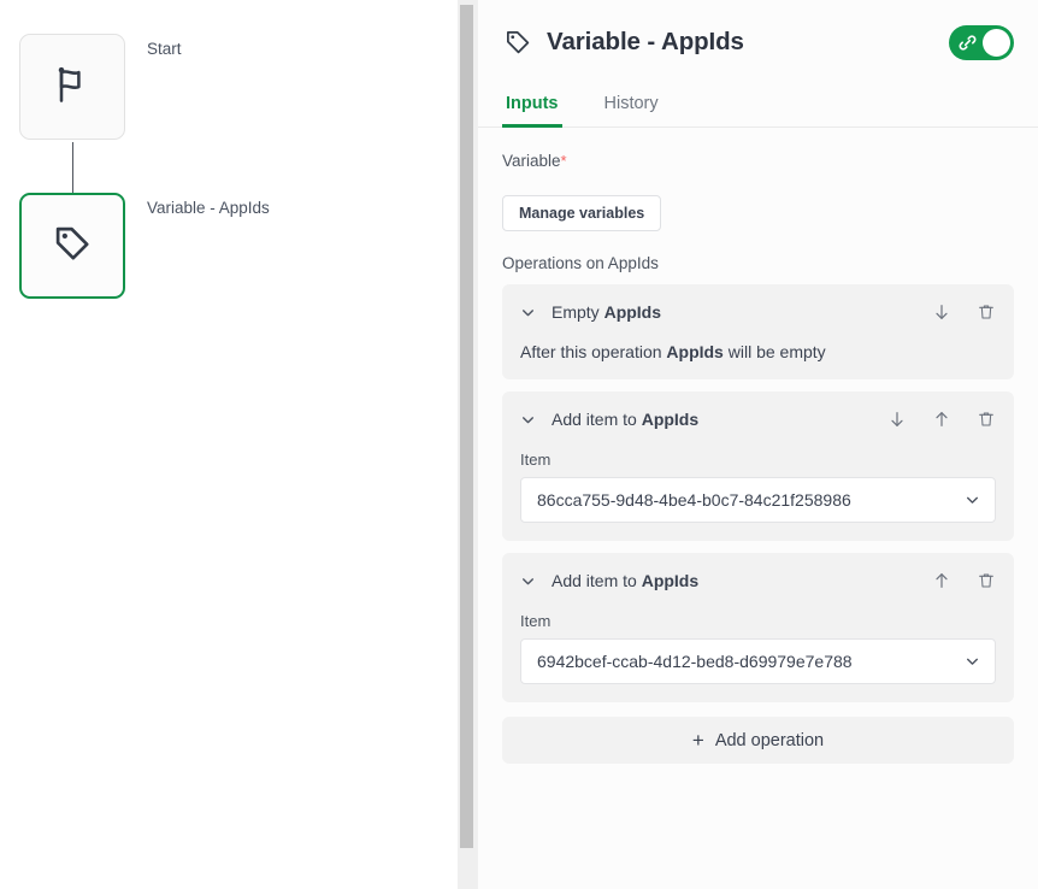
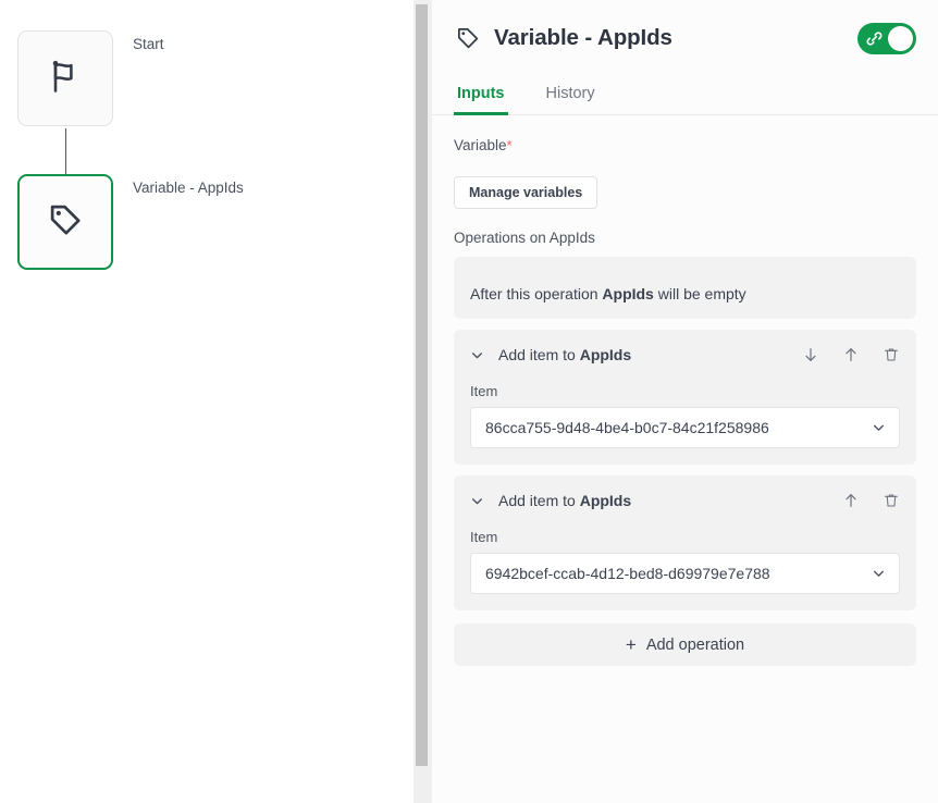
  Start
  Variable - AppIds
  Variable - AppIds
  Inputs
  History
  Variable*
  Manage variables
  Operations on AppIds
- Empty AppIds
  After this operation AppIds will be empty
  Add item to AppIds
  Item
  86cca755-9d48-4be4-b0c7-84c21f258986
  Add item to AppIds
  Item
  6942bcef-ccab-4d12-bed8-d69979e7e788
  +
  Add operation
